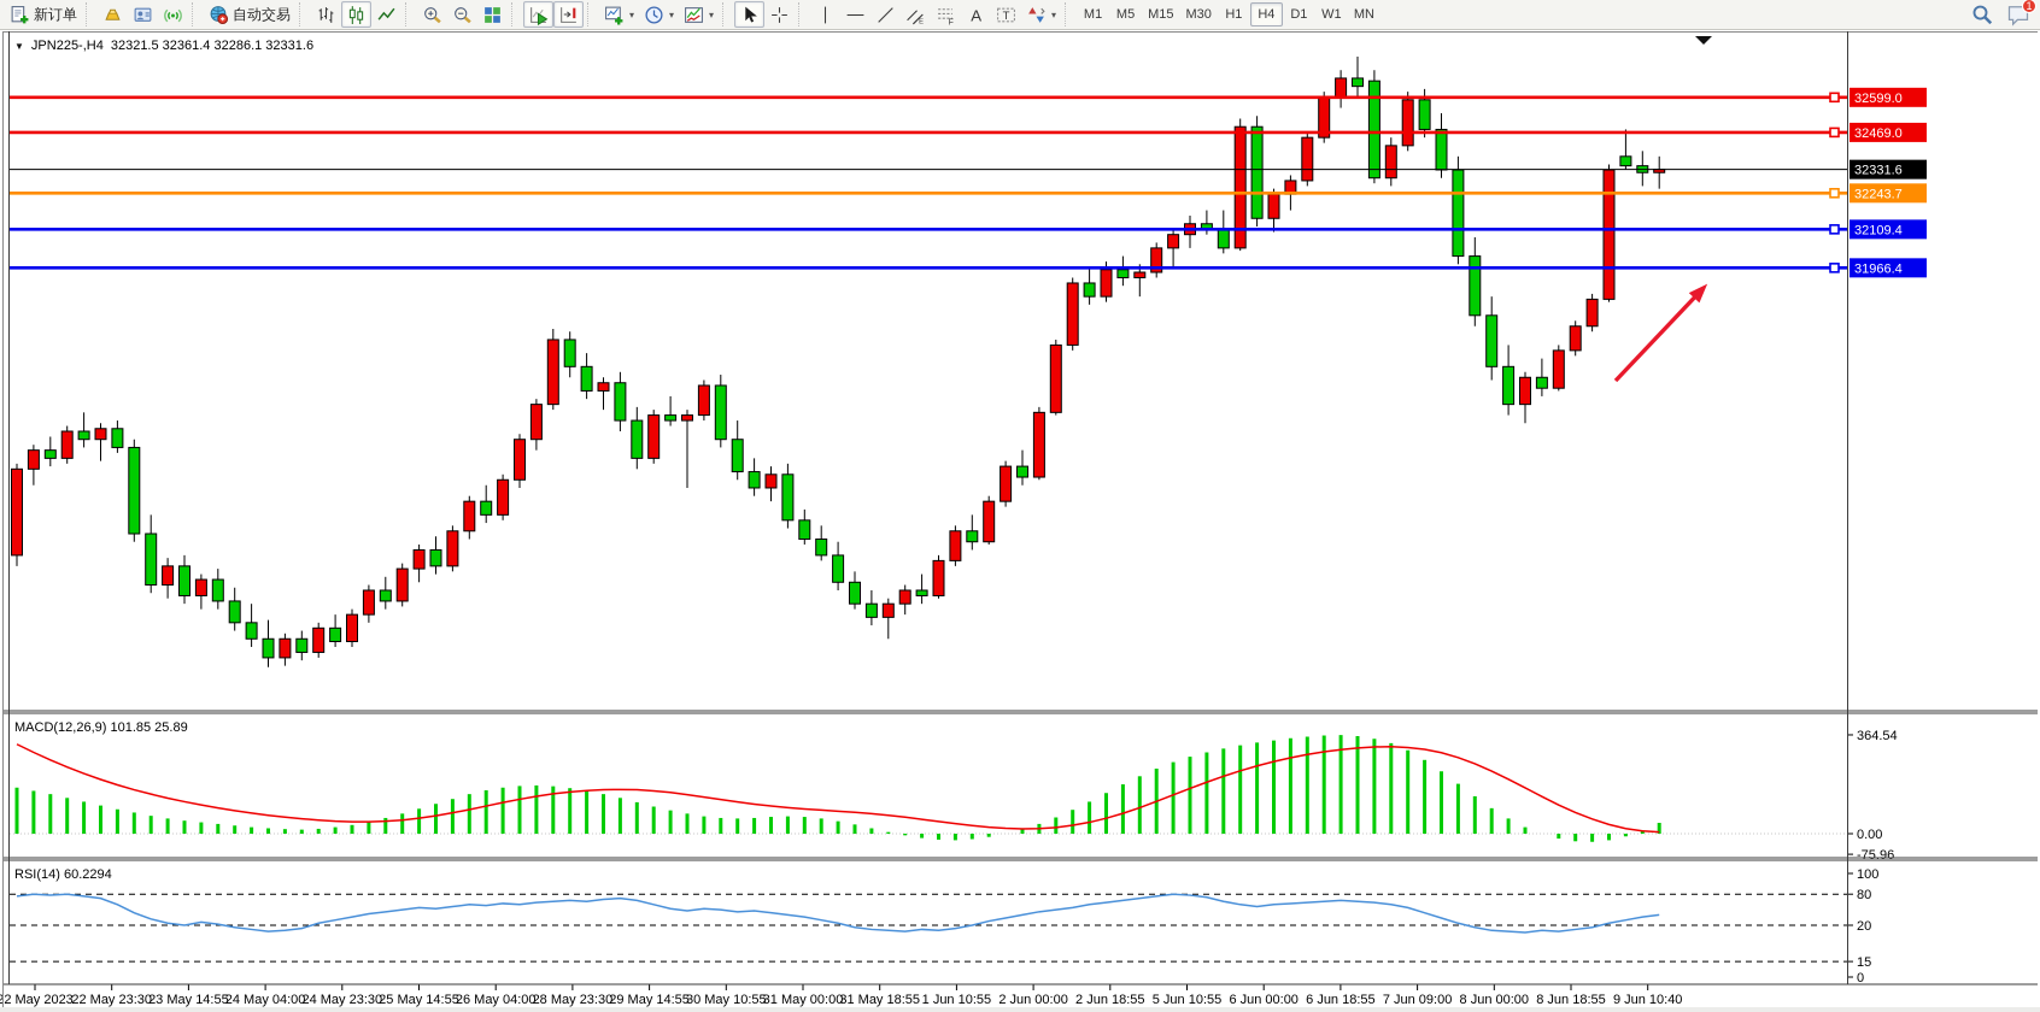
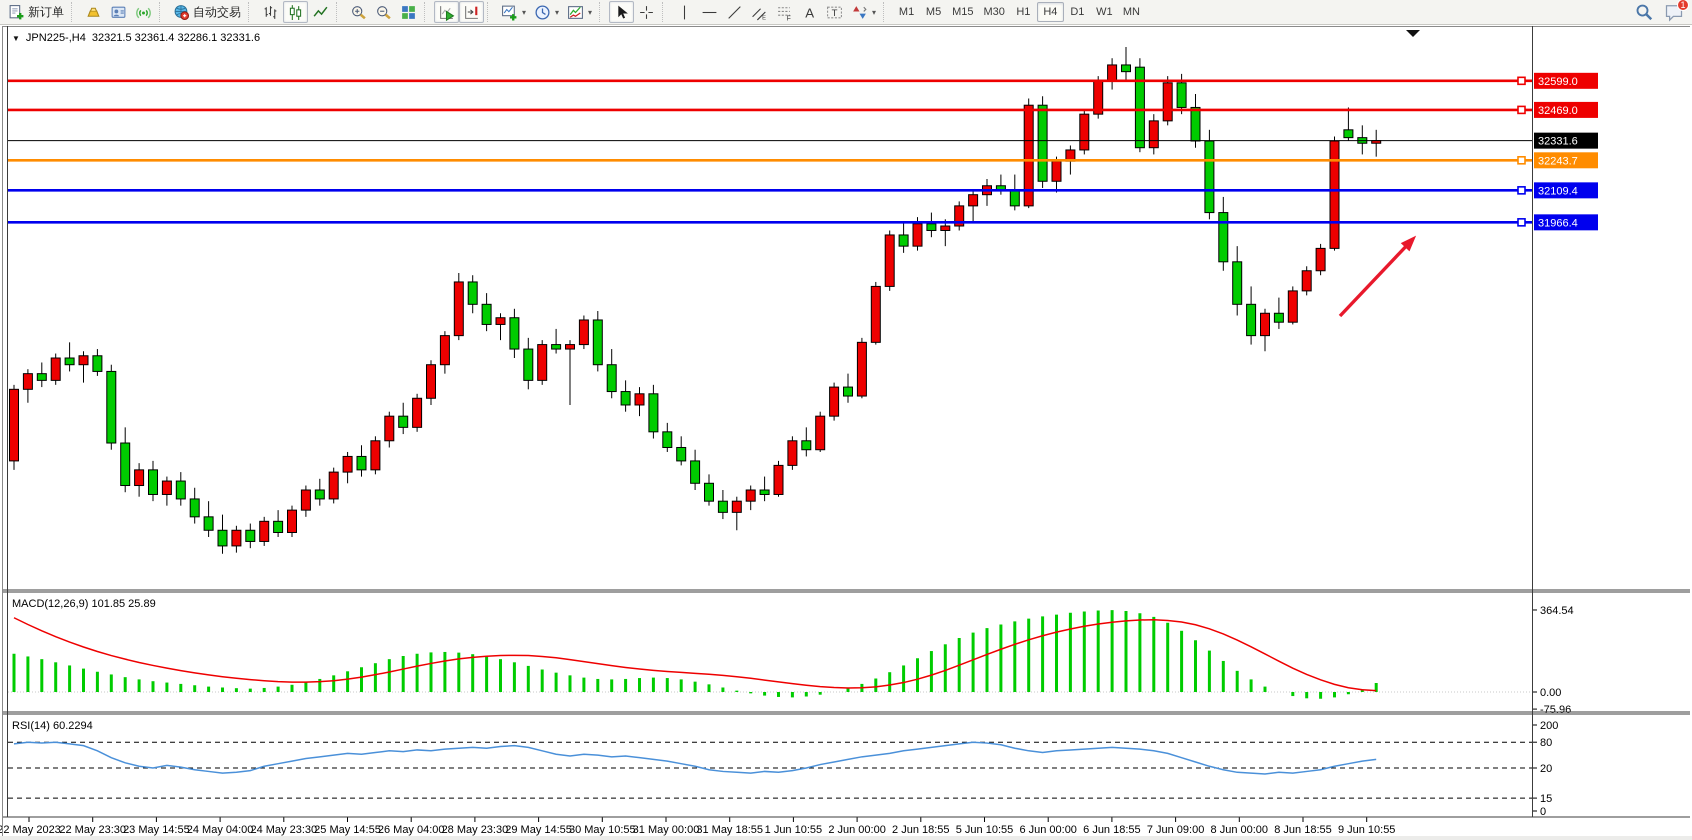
  新订单
  自动交易
  ▾
  ▾
  ▾
  A
  T
  ▾
  M1
  M5
  M15
  M30
  H1
  H4
  D1
  W1
  MN
  1
  32599.0
  32469.0
  32243.7
  32109.4
  31966.4
  32331.6
  364.54
  0.00
  -75.96
- 100
+ 200
  80
  20
  15
  0
  22 May 2023
  22 May 23:30
  23 May 14:55
  24 May 04:00
  24 May 23:30
  25 May 14:55
  26 May 04:00
  28 May 23:30
  29 May 14:55
  30 May 10:55
  31 May 00:00
  31 May 18:55
  1 Jun 10:55
  2 Jun 00:00
  2 Jun 18:55
  5 Jun 10:55
  6 Jun 00:00
  6 Jun 18:55
  7 Jun 09:00
  8 Jun 00:00
  8 Jun 18:55
- 9 Jun 10:40
+ 9 Jun 10:55
  ▼
  JPN225-,H4
  32321.5 32361.4 32286.1 32331.6
  MACD(12,26,9) 101.85 25.89
  RSI(14) 60.2294
